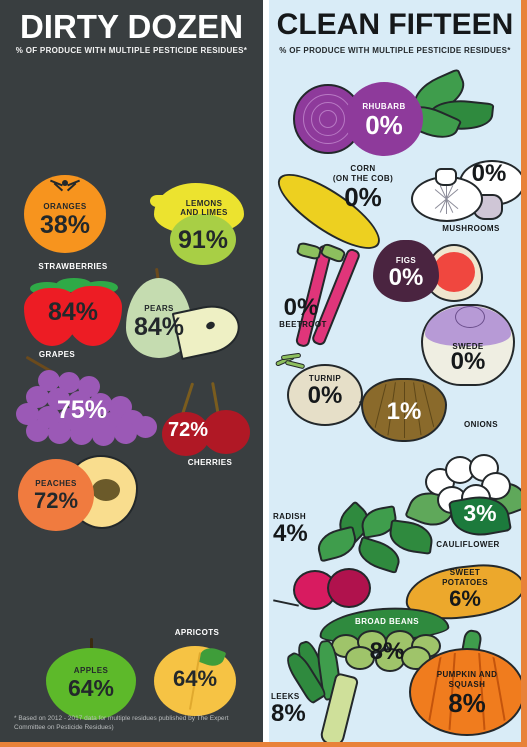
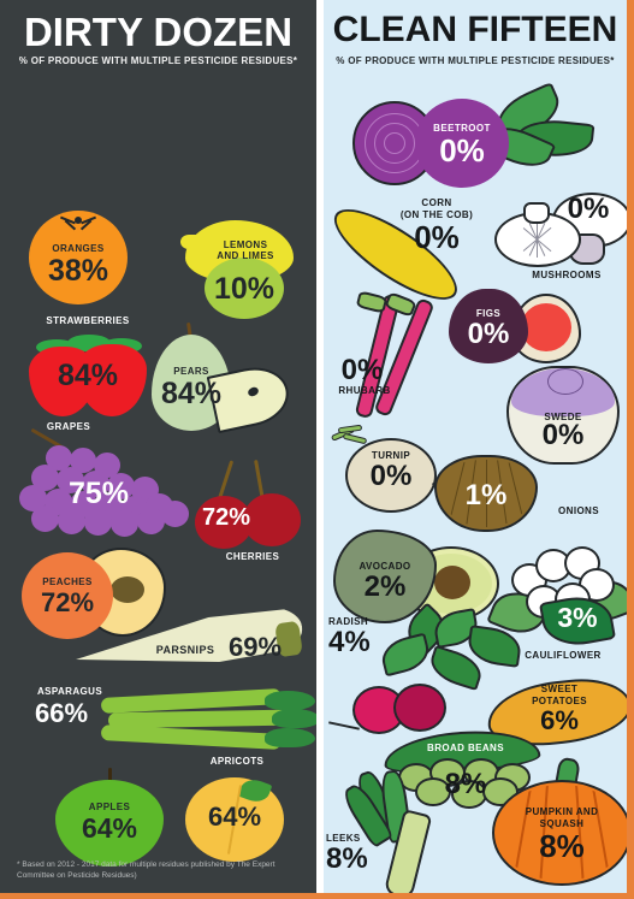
  DIRTY DOZEN
  % OF PRODUCE WITH MULTIPLE PESTICIDE RESIDUES*
  ORANGES
  38%
  LEMONS
  AND LIMES
- 91%
+ 10%
  STRAWBERRIES
  84%
  PEARS
  84%
  GRAPES
  75%
  72%
  CHERRIES
  PEACHES
  72%
+ PARSNIPS
+ 69%
+ ASPARAGUS
+ 66%
  APPLES
  64%
  APRICOTS
  64%
  CLEAN FIFTEEN
  % OF PRODUCE WITH MULTIPLE PESTICIDE RESIDUES*
- RHUBARB
+ BEETROOT
  0%
  CORN
  (ON THE COB)
  0%
  0%
  MUSHROOMS
  0%
- BEETROOT
+ RHUBARB
  FIGS
  0%
  SWEDE
  0%
  TURNIP
  0%
  1%
  ONIONS
+ AVOCADO
+ 2%
  3%
  CAULIFLOWER
  RADISH
  4%
  SWEET
  POTATOES
  6%
  BROAD BEANS
  8%
  LEEKS
  8%
  PUMPKIN AND
  SQUASH
  8%
